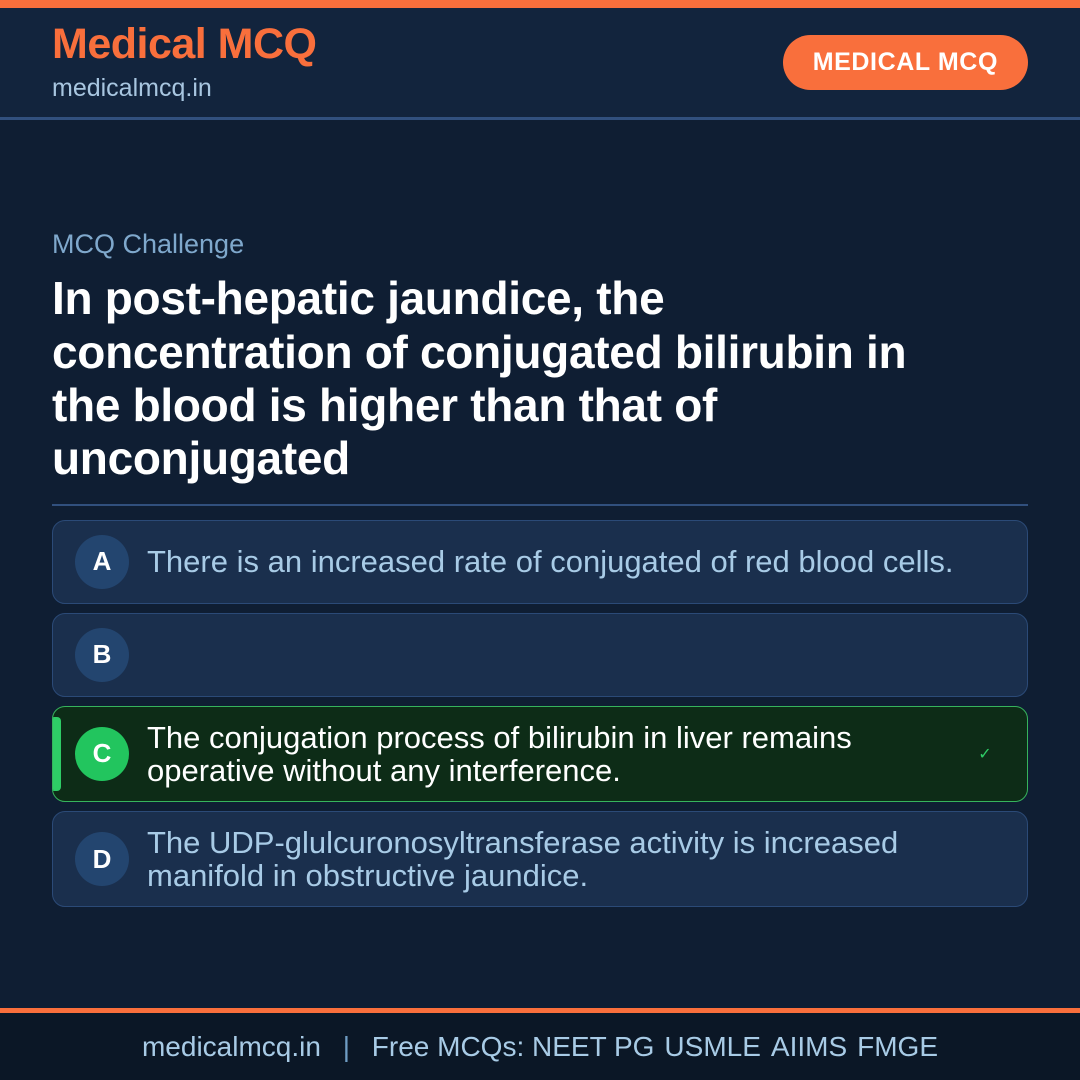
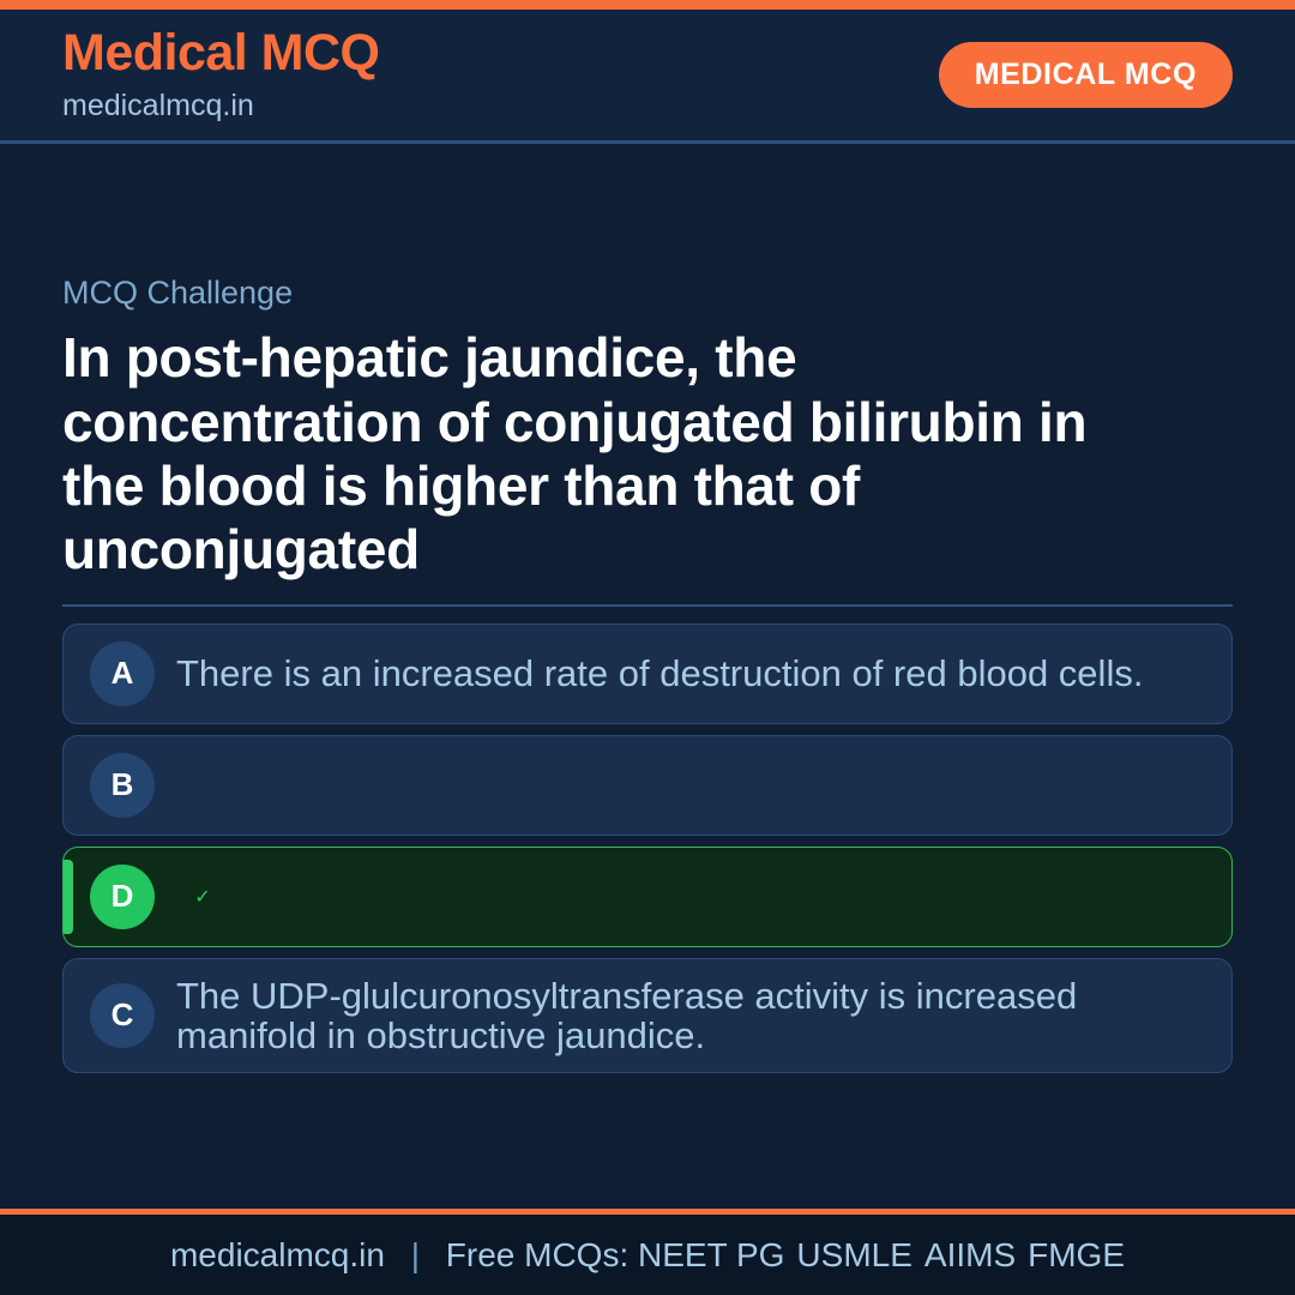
  Medical MCQ
  medicalmcq.in
  MEDICAL MCQ
  MCQ Challenge
  In post-hepatic jaundice, the concentration of conjugated bilirubin in the blood is higher than that of unconjugated
  A
- There is an increased rate of conjugated of red blood cells.
+ There is an increased rate of destruction of red blood cells.
  B
- C
+ D
- The conjugation process of bilirubin in liver remains operative without any interference.
  ✓
- D
+ C
  The UDP-glulcuronosyltransferase activity is increased manifold in obstructive jaundice.
  medicalmcq.in | Free MCQs: NEET PG USMLE AIIMS FMGE
